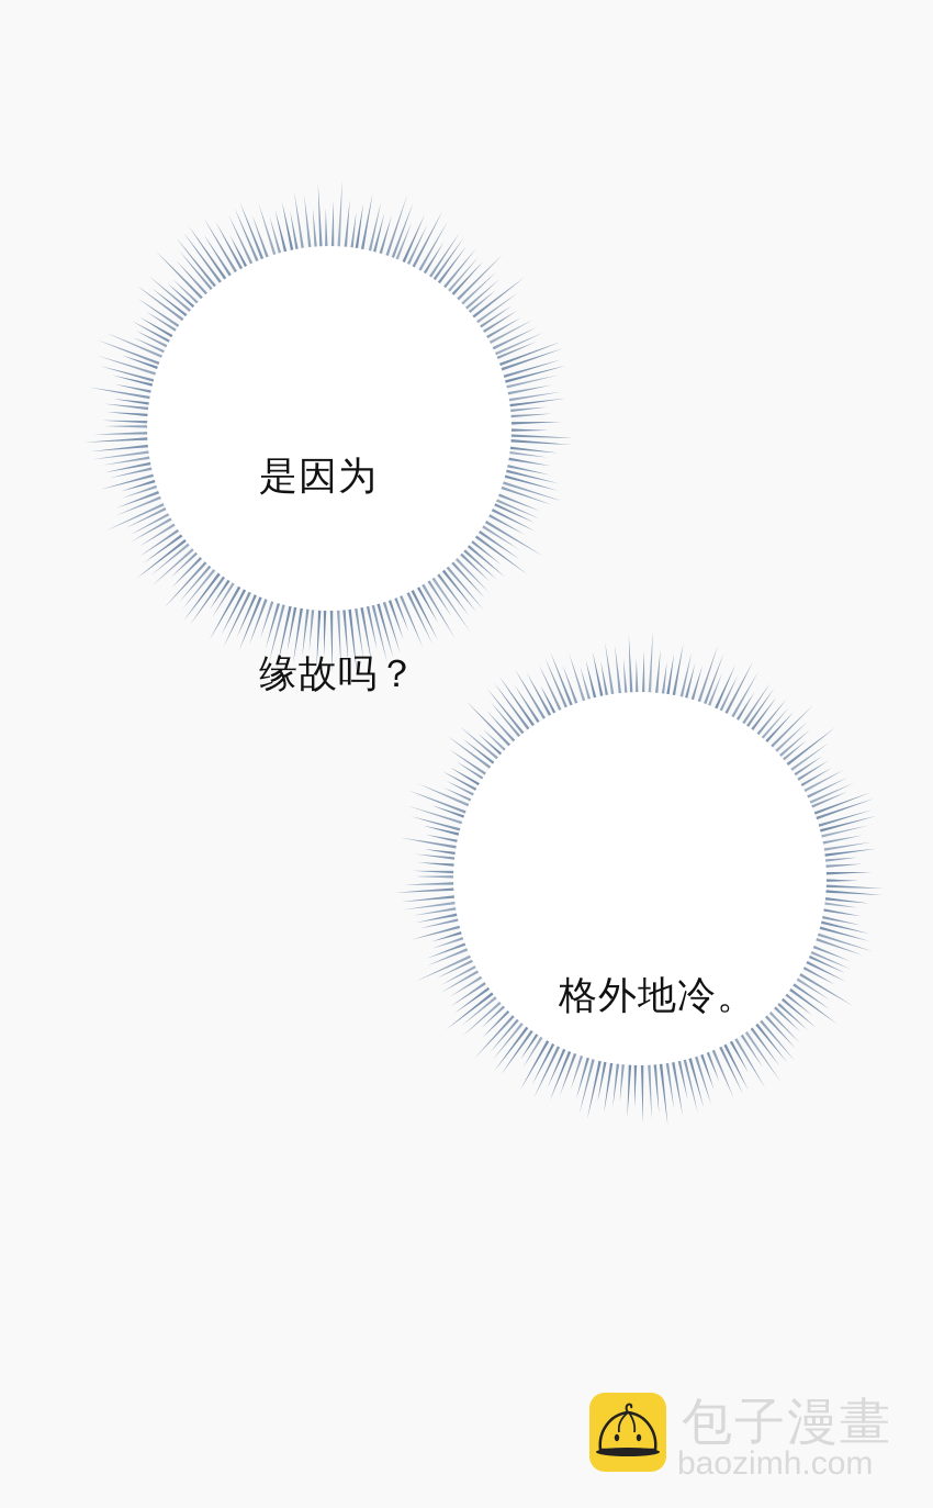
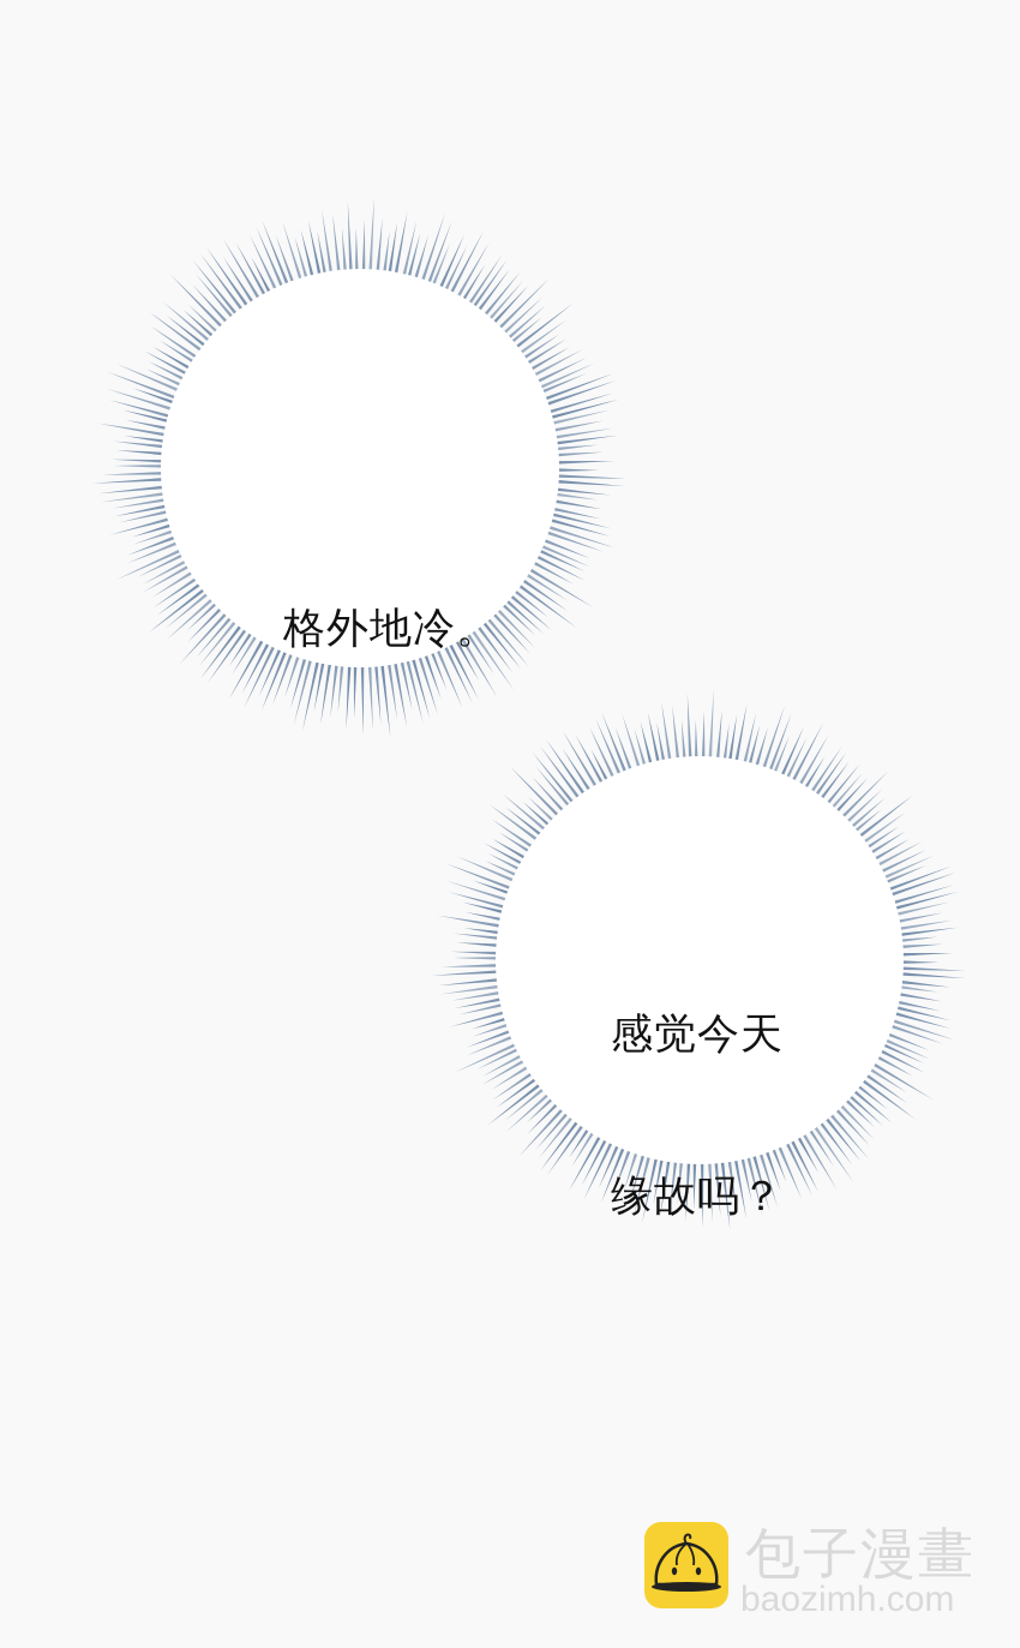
- 是因为
- 缘故吗？
+ 格外地冷。
+ 感觉今天
- 格外地冷。
+ 缘故吗？
  包子漫畫
  baozimh.com
